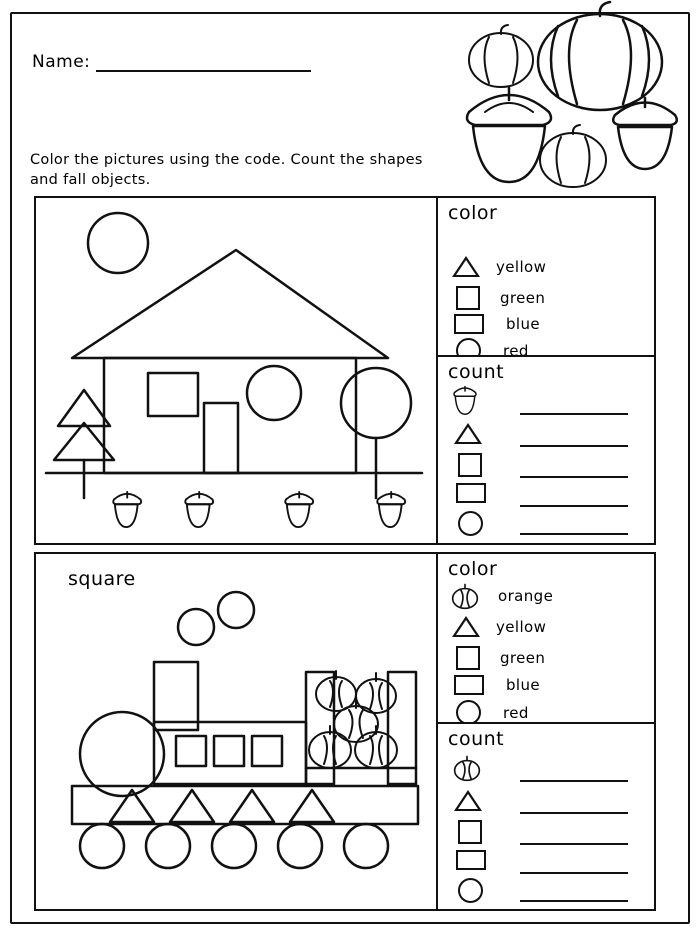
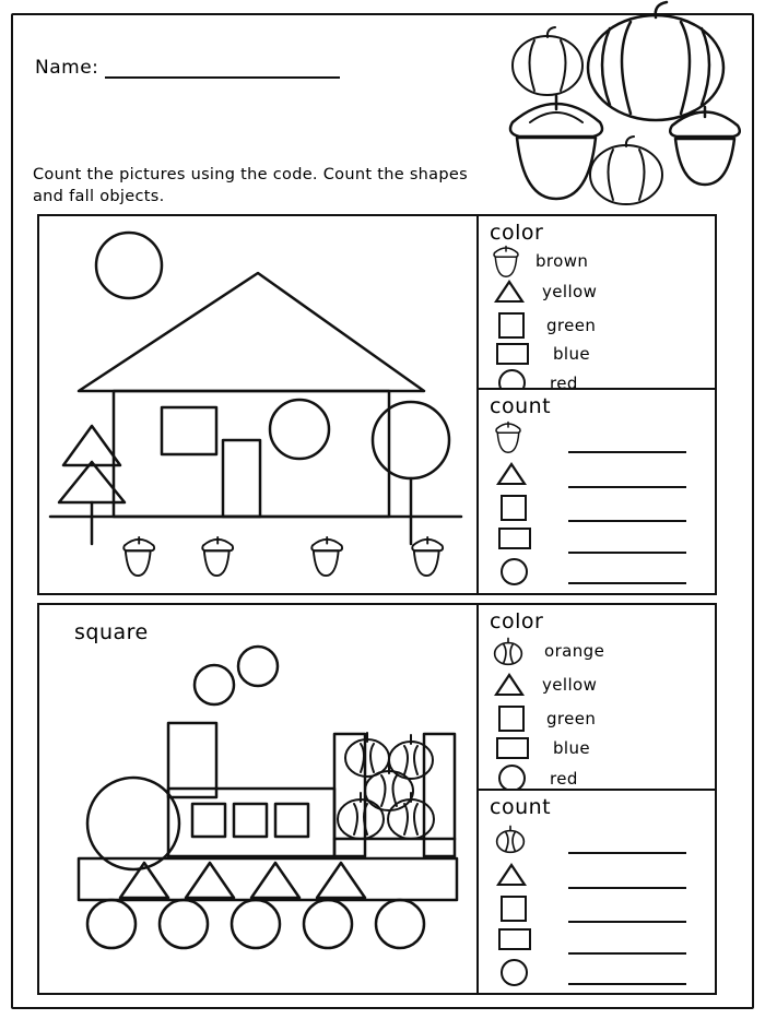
  Name:
- Color the pictures using the code. Count the shapes and fall objects.
+ Count the pictures using the code. Count the shapes and fall objects.
  color
+ brown
  yellow
  green
  blue
  red
  count
  square
  color
  orange
  yellow
  green
  blue
  red
  count
